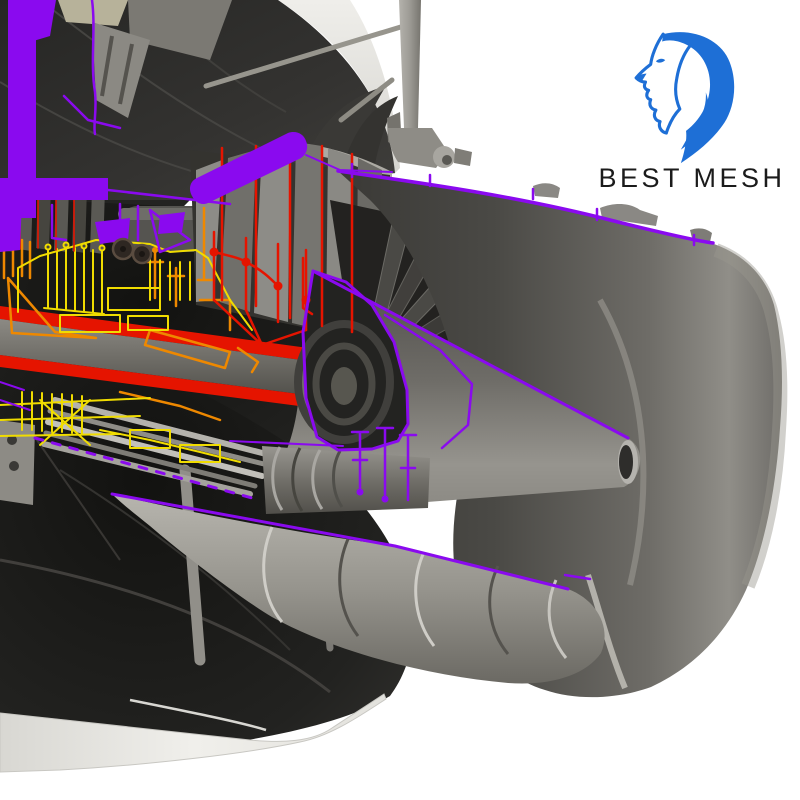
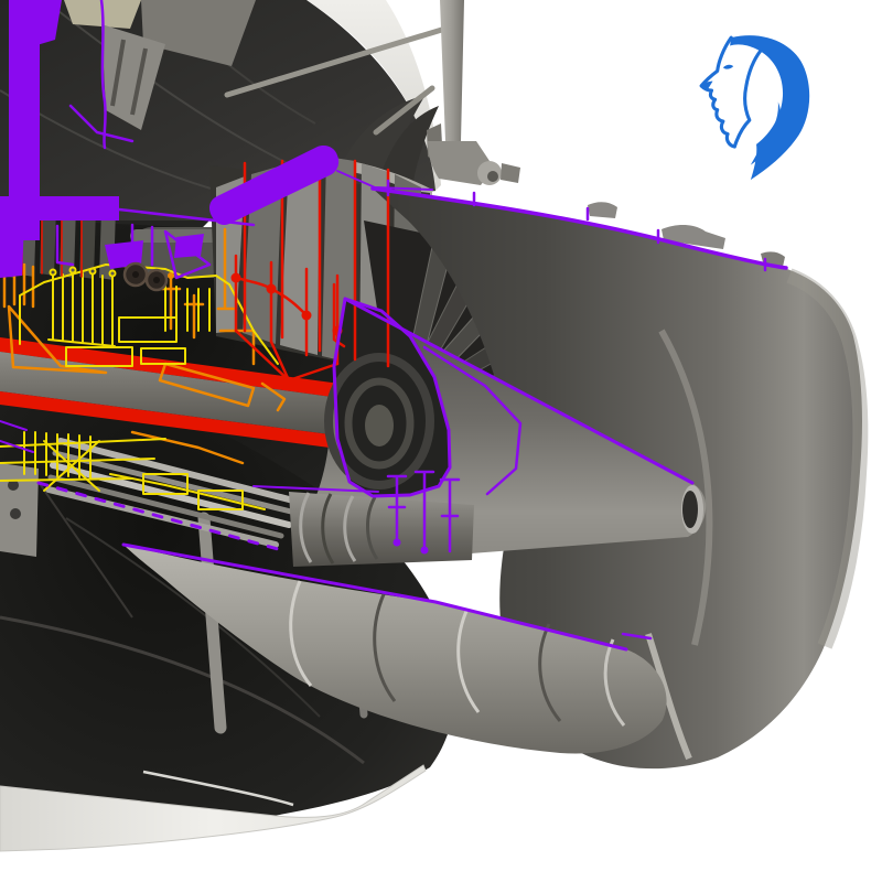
- BEST MESH
